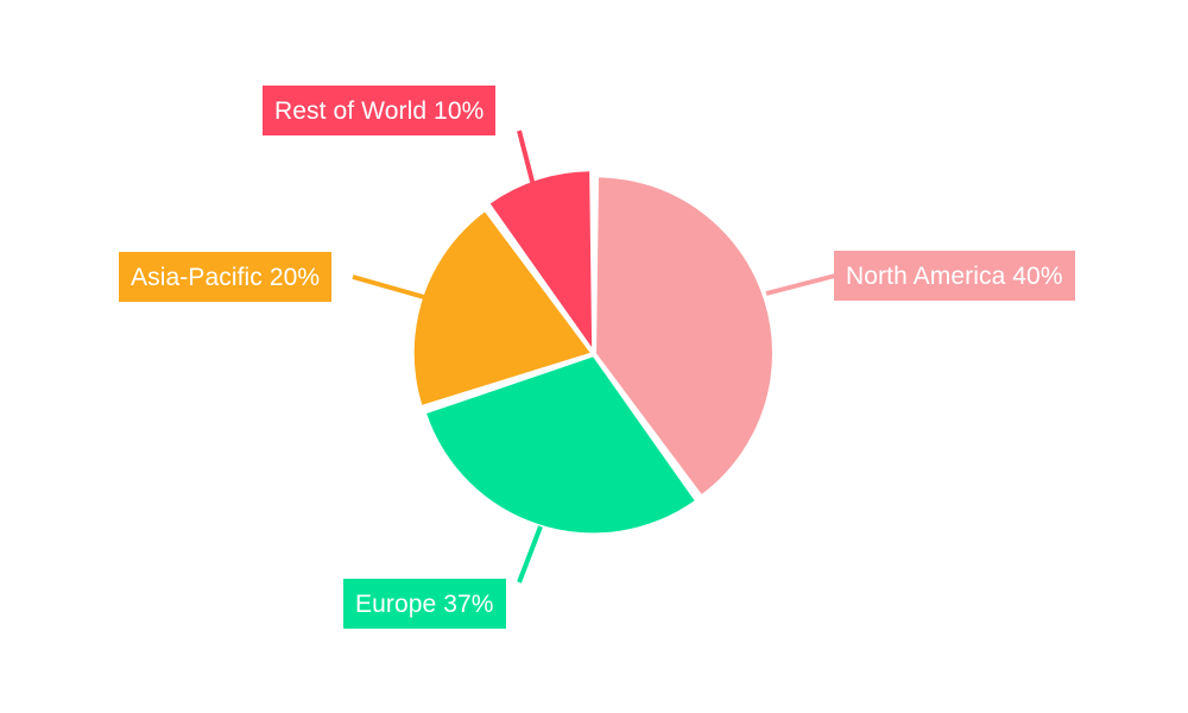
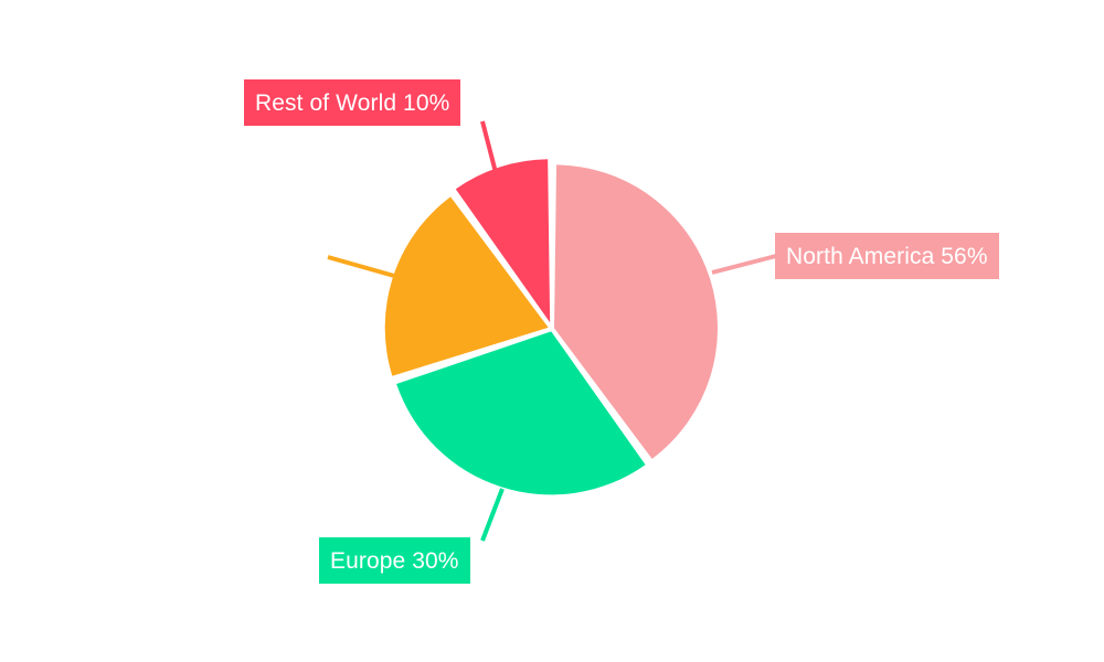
- North America 40%
+ North America 56%
- Europe 37%
+ Europe 30%
- Asia-Pacific 20%
  Rest of World 10%
